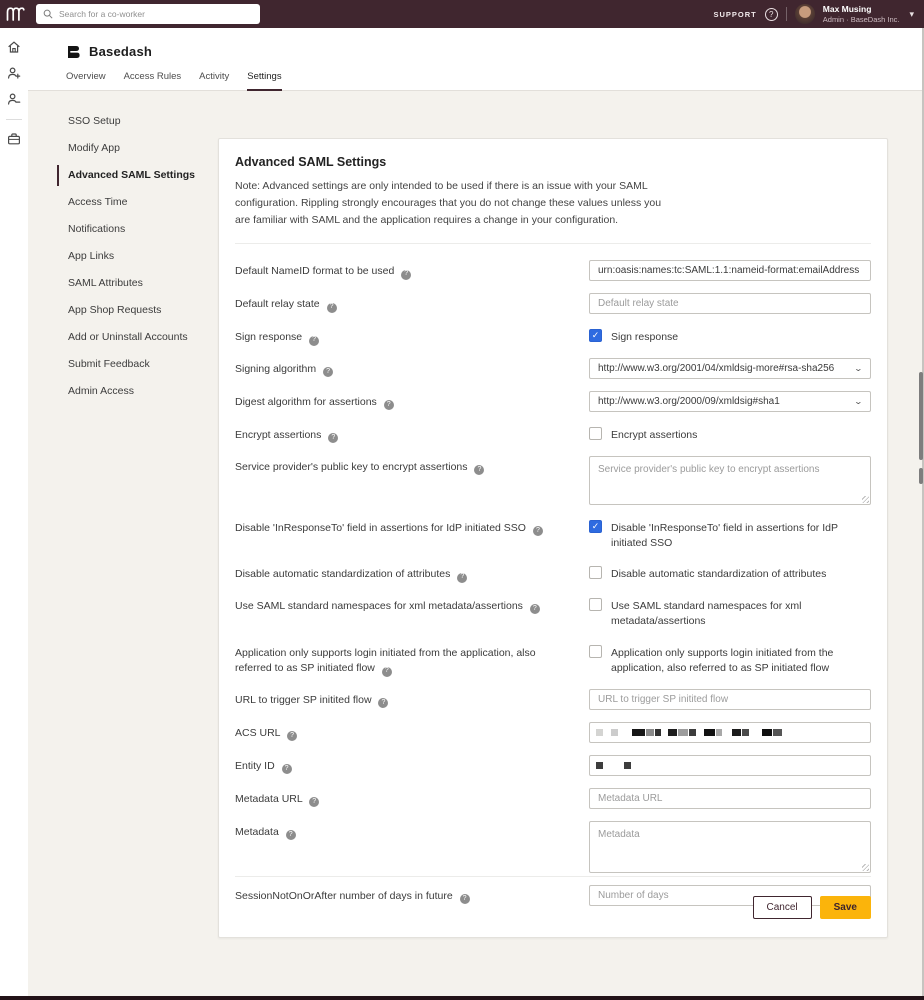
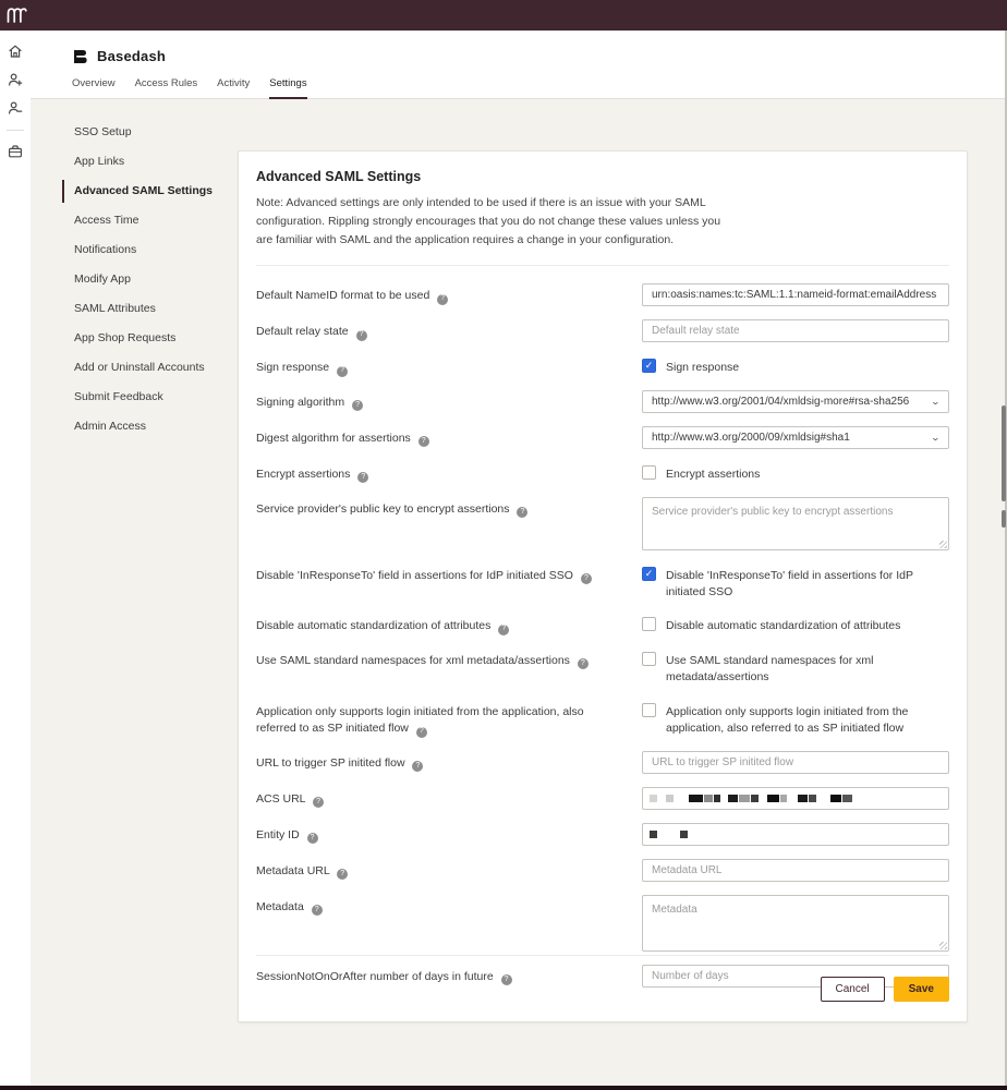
- Search for a co-worker
- SUPPORT
- ?
- Max Musing
- Admin · BaseDash Inc.
- ▾
  Basedash
  Overview
  Access Rules
  Activity
  Settings
  SSO Setup
- Modify App
+ App Links
  Advanced SAML Settings
  Access Time
  Notifications
- App Links
+ Modify App
  SAML Attributes
  App Shop Requests
  Add or Uninstall Accounts
  Submit Feedback
  Admin Access
  Advanced SAML Settings
  Note: Advanced settings are only intended to be used if there is an issue with your SAML configuration. Rippling strongly encourages that you do not change these values unless you are familiar with SAML and the application requires a change in your configuration.
  Default NameID format to be used
  urn:oasis:names:tc:SAML:1.1:nameid-format:emailAddress
  Default relay state
  Default relay state
  Sign response
  ✓
  Sign response
  Signing algorithm
  http://www.w3.org/2001/04/xmldsig-more#rsa-sha256
  ⌄
  Digest algorithm for assertions
  http://www.w3.org/2000/09/xmldsig#sha1
  ⌄
  Encrypt assertions
  Encrypt assertions
  Service provider's public key to encrypt assertions
  Service provider's public key to encrypt assertions
  Disable 'InResponseTo' field in assertions for IdP initiated SSO
  ✓
  Disable 'InResponseTo' field in assertions for IdP initiated SSO
  Disable automatic standardization of attributes
  Disable automatic standardization of attributes
  Use SAML standard namespaces for xml metadata/assertions
  Use SAML standard namespaces for xml metadata/assertions
  Application only supports login initiated from the application, also referred to as SP initiated flow
  Application only supports login initiated from the application, also referred to as SP initiated flow
  URL to trigger SP initited flow
  URL to trigger SP initited flow
  ACS URL
  Entity ID
  Metadata URL
  Metadata URL
  Metadata
  Metadata
  SessionNotOnOrAfter number of days in future
  Number of days
  Cancel
  Save
